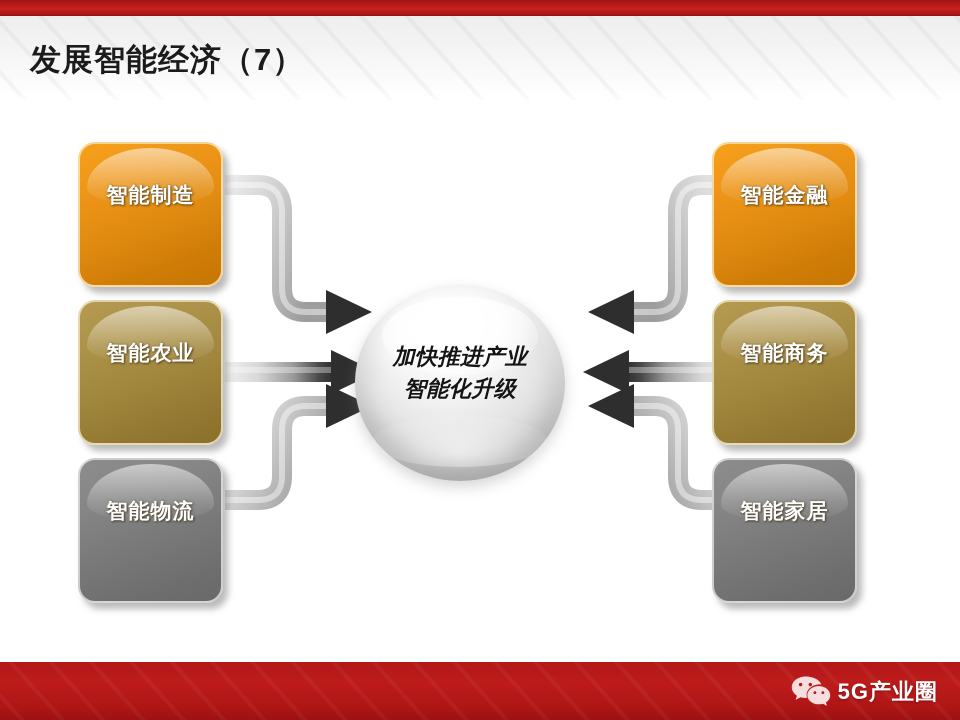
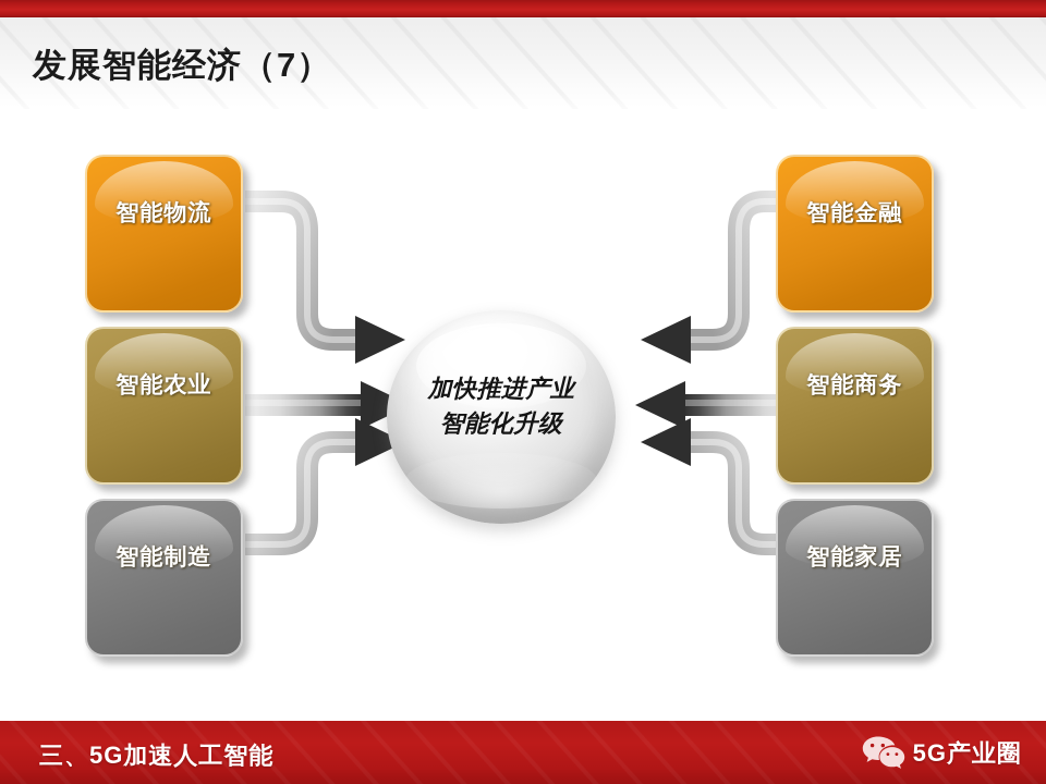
  发展智能经济（7）
- 智能制造
+ 智能物流
  智能农业
- 智能物流
+ 智能制造
  智能金融
  智能商务
  智能家居
  加快推进产业
  智能化升级
+ 三、5G加速人工智能
  5G产业圈
